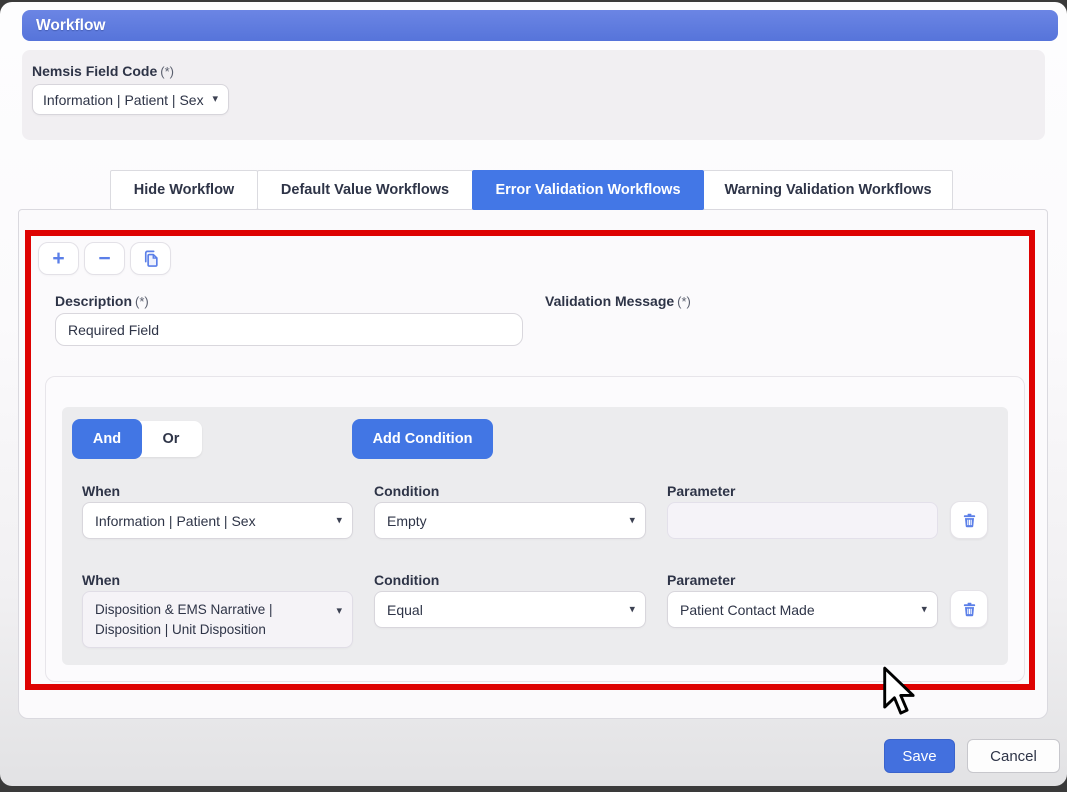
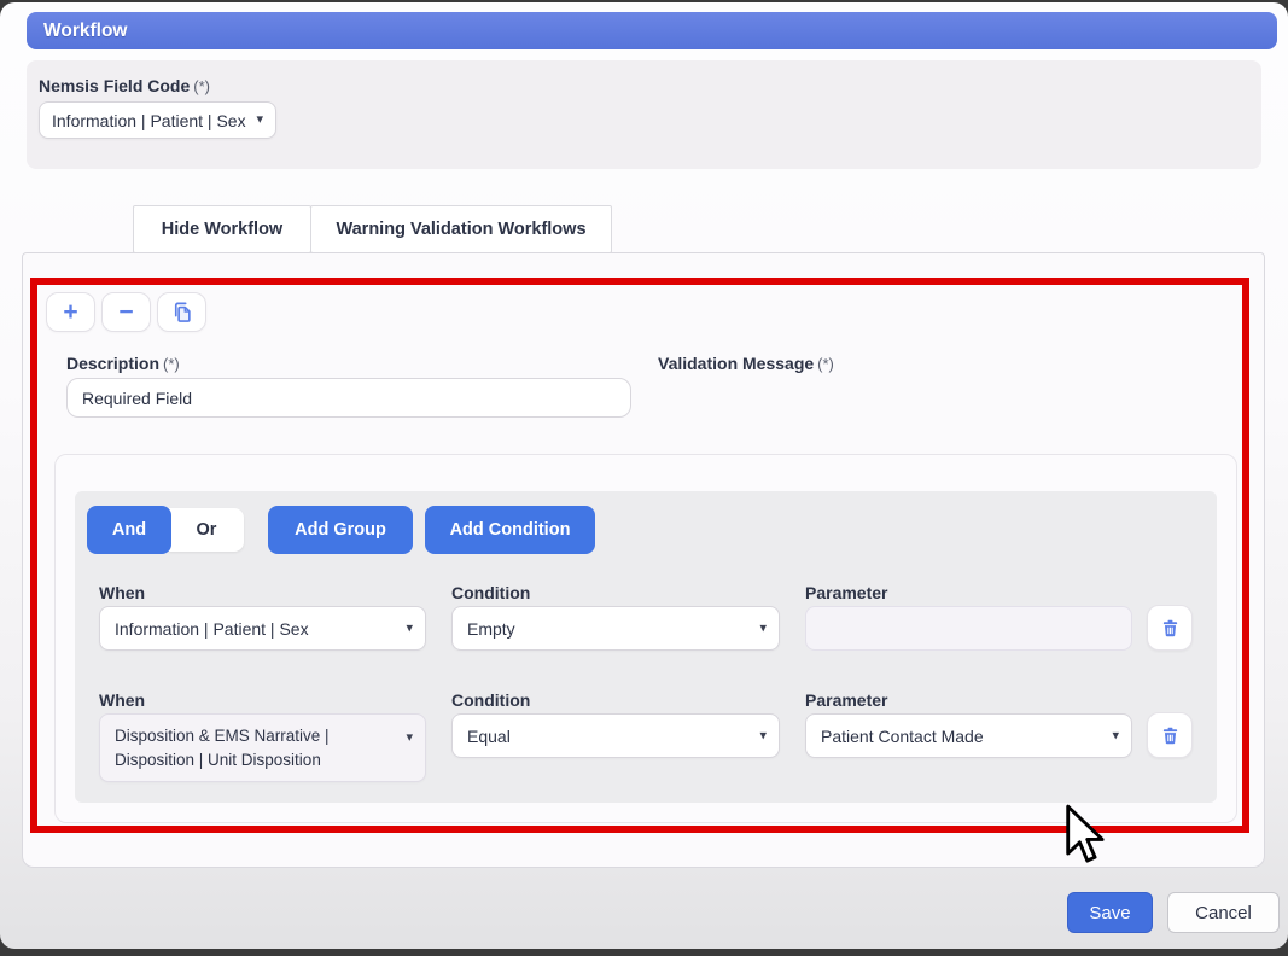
  Workflow
  Nemsis Field Code (*)
  Information | Patient | Sex
  ▾
  Hide Workflow
- Default Value Workflows
- Error Validation Workflows
  Warning Validation Workflows
  +
  −
  Description (*)
  Required Field
  Validation Message (*)
  And
  Or
+ Add Group
  Add Condition
  When
  Information | Patient | Sex
  ▾
  Condition
  Empty
  ▾
  Parameter
  When
  Disposition & EMS Narrative | Disposition | Unit Disposition
  ▾
  Condition
  Equal
  ▾
  Parameter
  Patient Contact Made
  ▾
  Save
  Cancel
